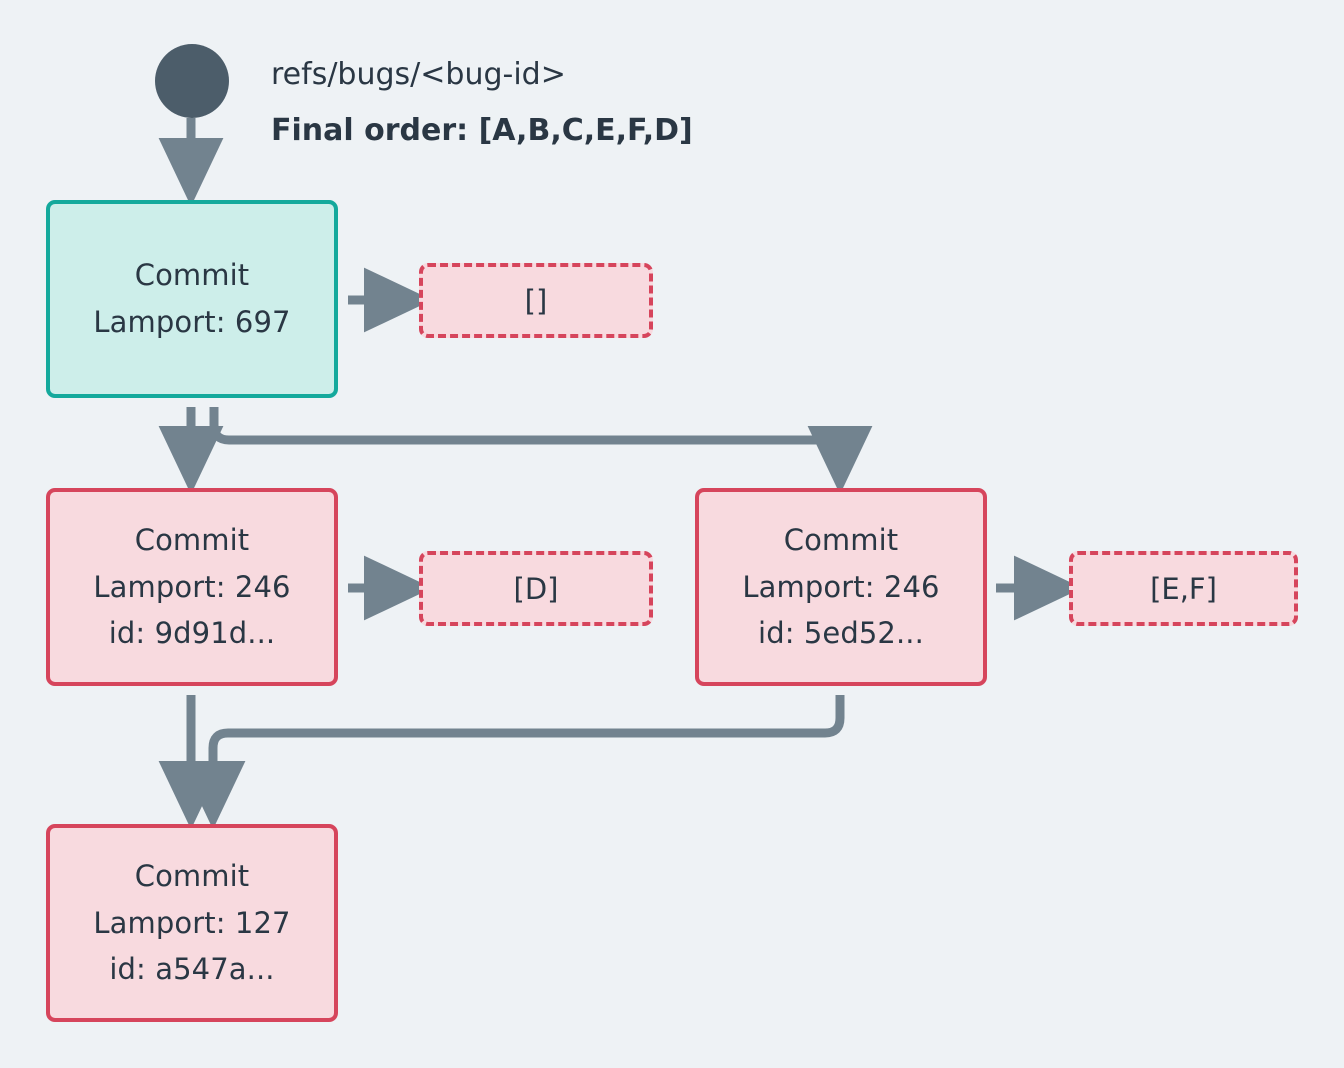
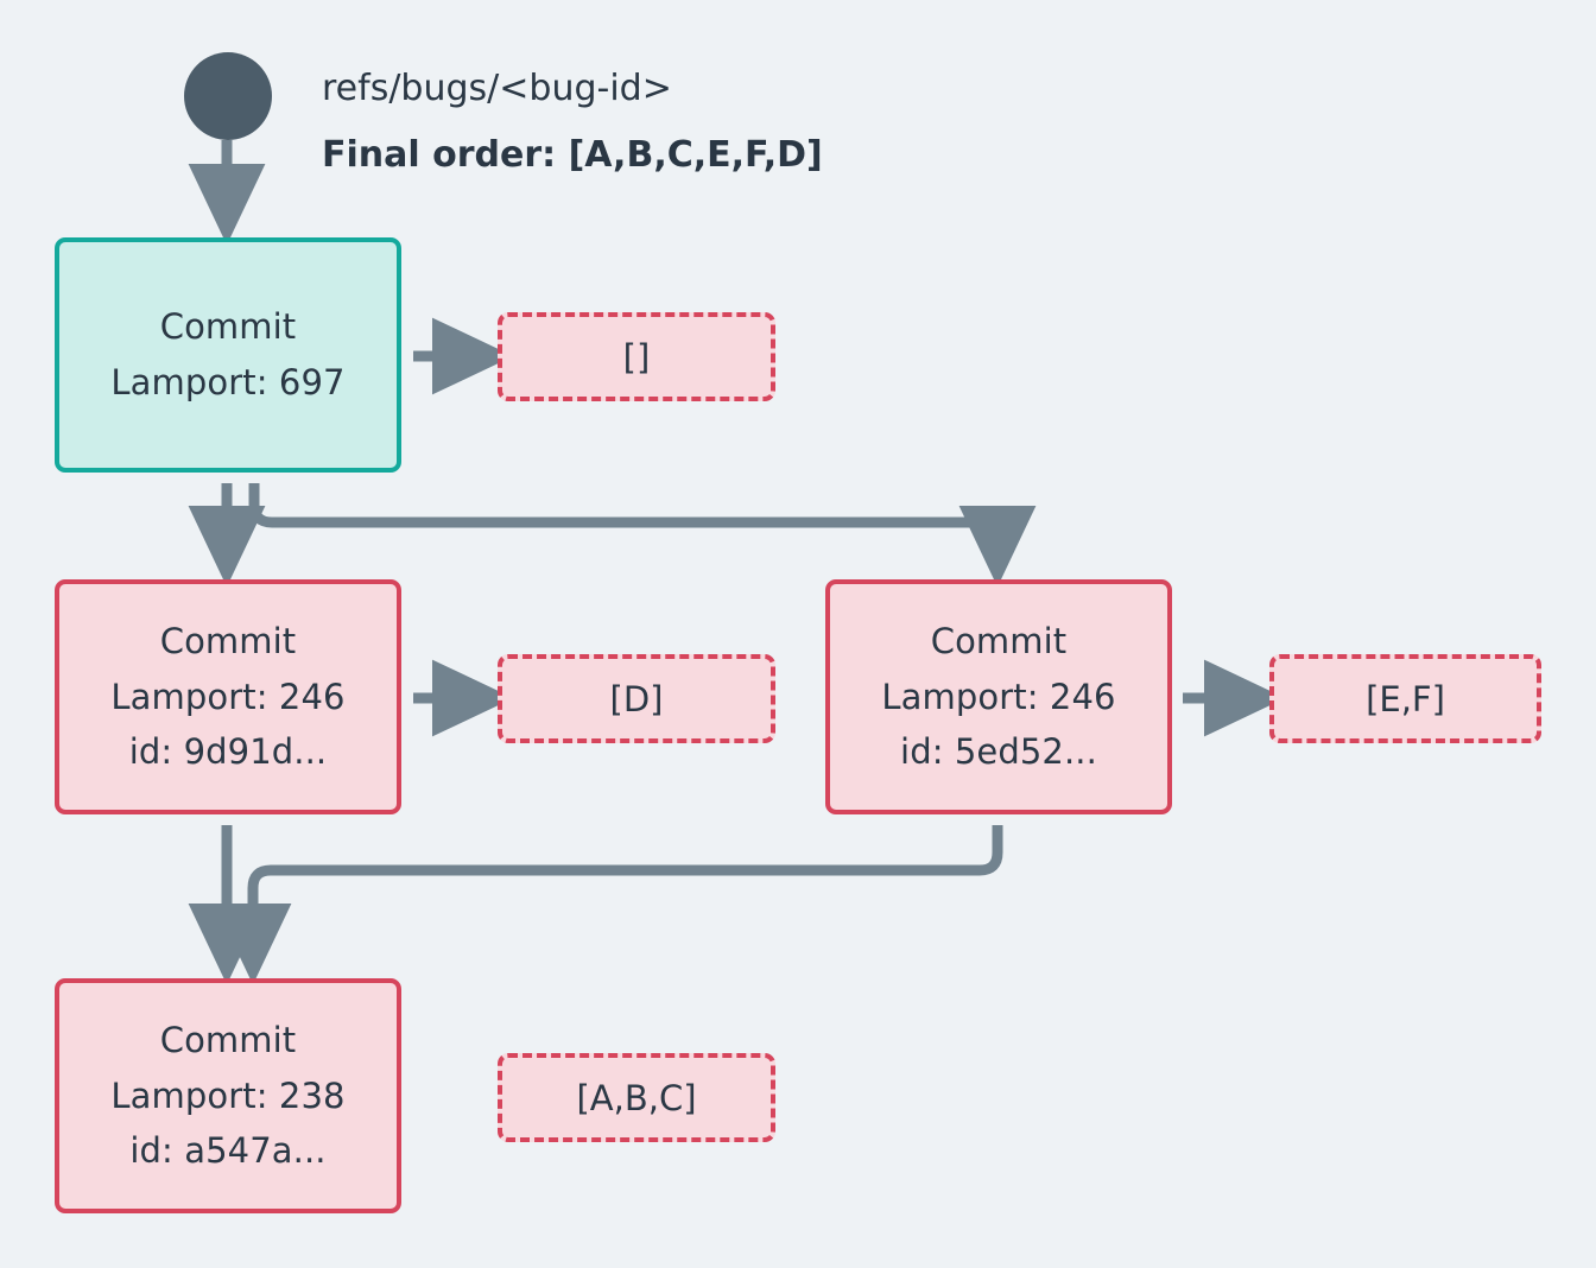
  refs/bugs/<bug-id>
  Final order: [A,B,C,E,F,D]
  Commit
  Lamport: 697
  []
  Commit
  Lamport: 246
  id: 9d91d...
  [D]
  Commit
  Lamport: 246
  id: 5ed52...
  [E,F]
  Commit
- Lamport: 127
+ Lamport: 238
  id: a547a...
+ [A,B,C]
